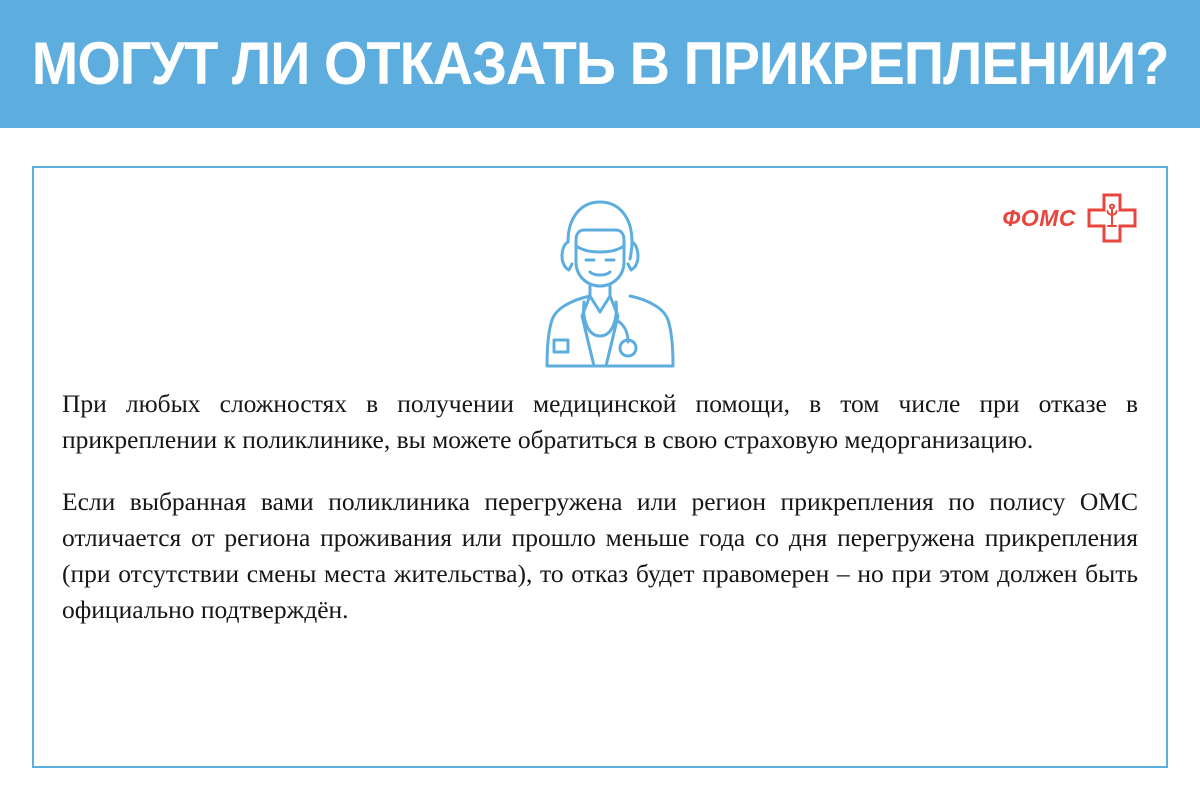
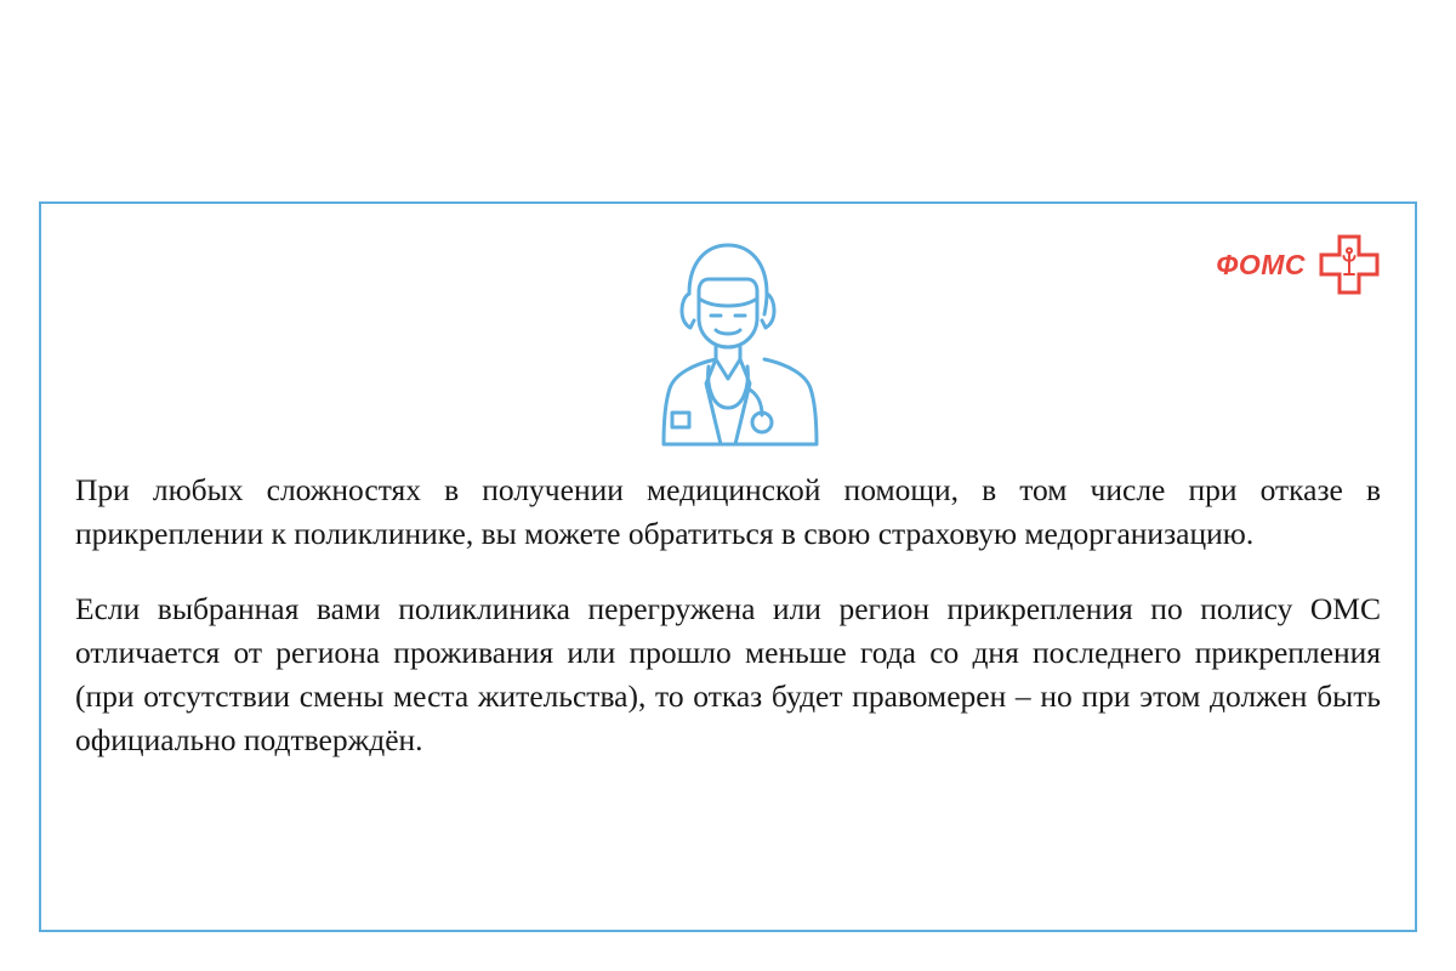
- МОГУТ ЛИ ОТКАЗАТЬ В ПРИКРЕПЛЕНИИ?
  ФОМС
  При любых сложностях в получении медицинской помощи, в том числе при отказе в прикреплении к поликлинике, вы можете обратиться в свою страховую медорганизацию.
- Если выбранная вами поликлиника перегружена или регион прикрепления по полису ОМС отличается от региона проживания или прошло меньше года со дня перегружена прикрепления (при отсутствии смены места жительства), то отказ будет правомерен – но при этом должен быть официально подтверждён.
+ Если выбранная вами поликлиника перегружена или регион прикрепления по полису ОМС отличается от региона проживания или прошло меньше года со дня последнего прикрепления (при отсутствии смены места жительства), то отказ будет правомерен – но при этом должен быть официально подтверждён.
